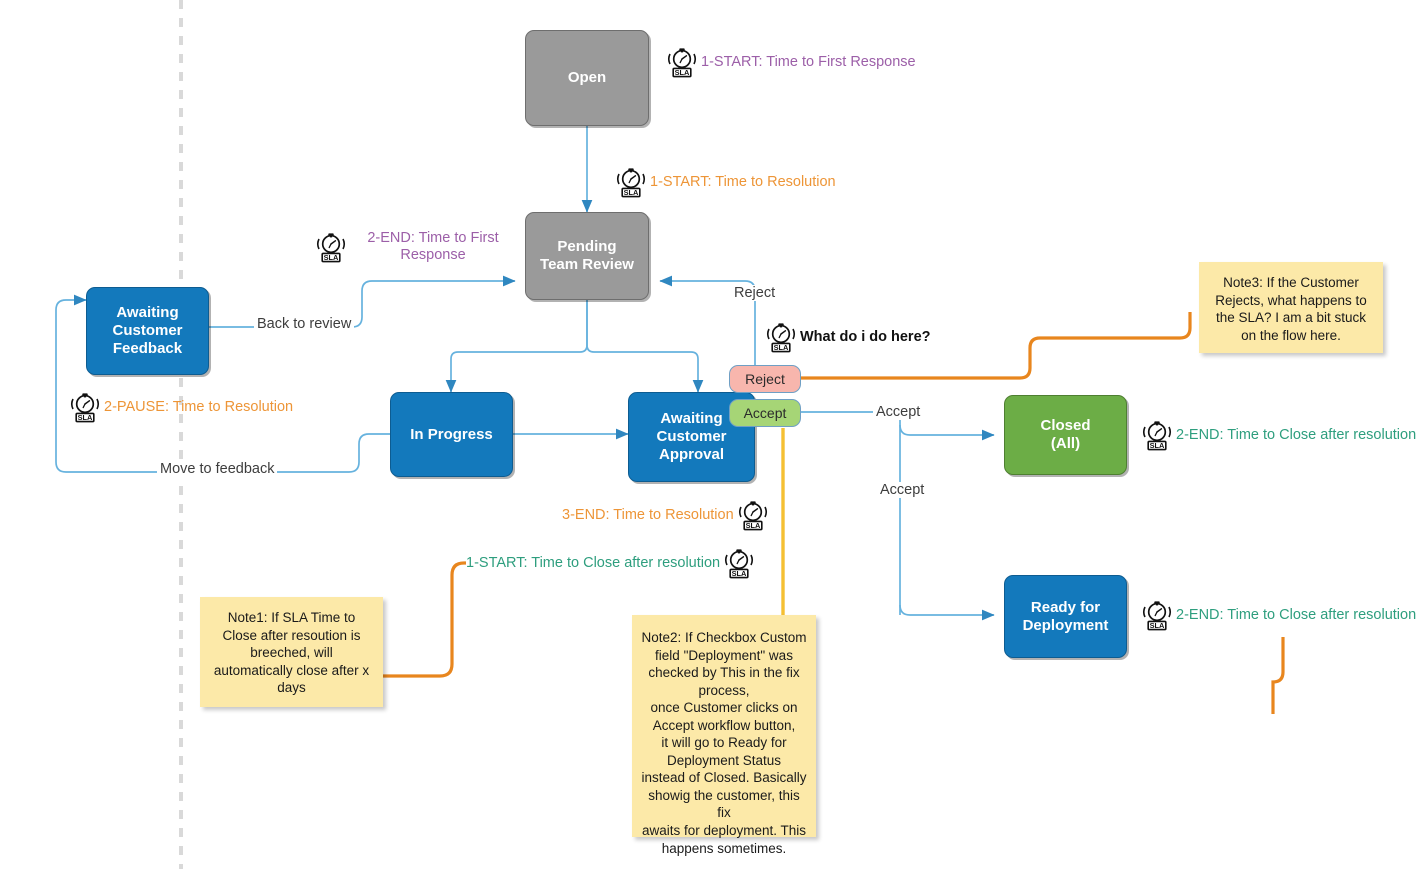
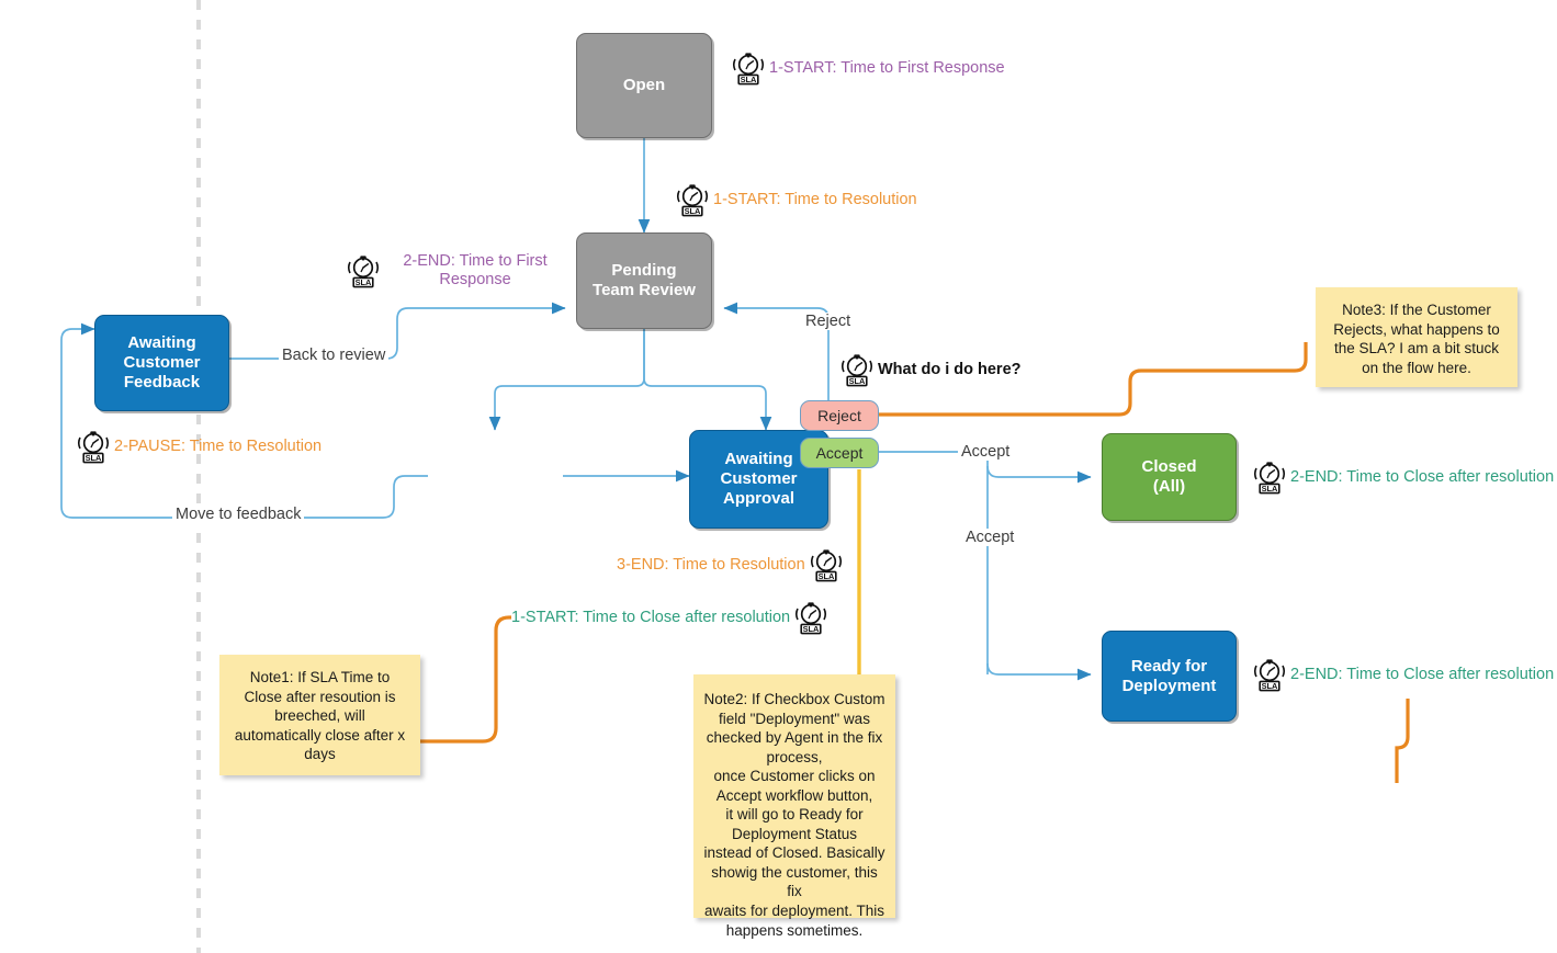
  Open
  Pending
  Team Review
  Awaiting
  Customer
  Feedback
- In Progress
  Awaiting
  Customer
  Approval
  Closed
  (All)
  Ready for
  Deployment
  Reject
  Accept
  Back to review
  Move to feedback
  Reject
  Accept
  Accept
  SLA
  1-START: Time to First Response
  SLA
  1-START: Time to Resolution
  SLA
  2-END: Time to First Response
  SLA
  2-PAUSE: Time to Resolution
  SLA
  What do i do here?
  SLA
  2-END: Time to Close after resolution
  SLA
  2-END: Time to Close after resolution
  SLA
  3-END: Time to Resolution
  SLA
  1-START: Time to Close after resolution
  Note1: If SLA Time to Close after resoution is breeched, will automatically close after x days
  Note2: If Checkbox Custom
  field "Deployment" was
- checked by This in the fix
+ checked by Agent in the fix
  process,
  once Customer clicks on
  Accept workflow button,
  it will go to Ready for
  Deployment Status
  instead of Closed. Basically
  showig the customer, this fix
  awaits for deployment. This
  happens sometimes.
  Note3: If the Customer Rejects, what happens to the SLA? I am a bit stuck on the flow here.
